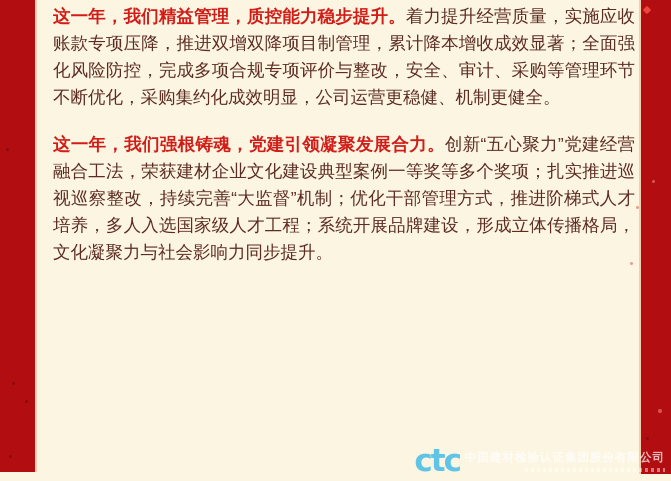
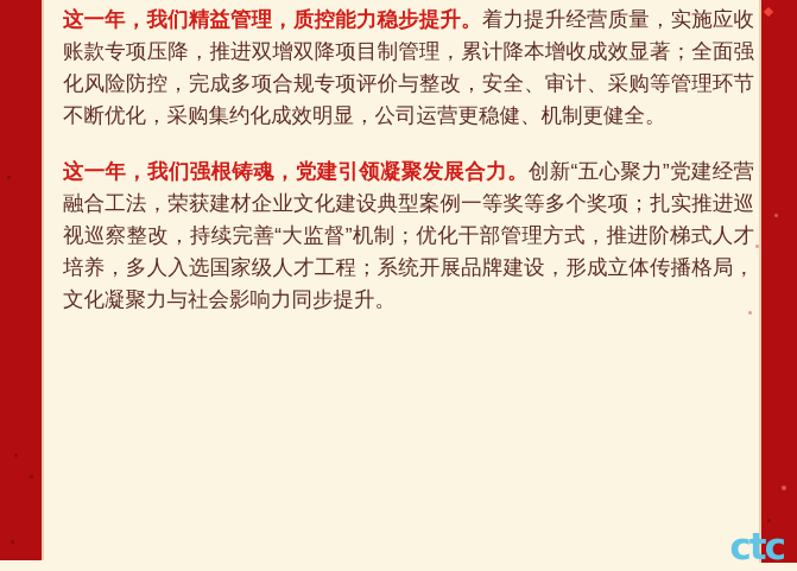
  这一年，我们精益管理，质控能力稳步提升。着力提升经营质量，实施应收账款专项压降，推进双增双降项目制管理，累计降本增收成效显著；全面强化风险防控，完成多项合规专项评价与整改，安全、审计、采购等管理环节不断优化，采购集约化成效明显，公司运营更稳健、机制更健全。
  这一年，我们强根铸魂，党建引领凝聚发展合力。创新“五心聚力”党建经营融合工法，荣获建材企业文化建设典型案例一等奖等多个奖项；扎实推进巡视巡察整改，持续完善“大监督”机制；优化干部管理方式，推进阶梯式人才培养，多人入选国家级人才工程；系统开展品牌建设，形成立体传播格局，文化凝聚力与社会影响力同步提升。
  ctc
- 中国建材检验认证集团股份有限公司
